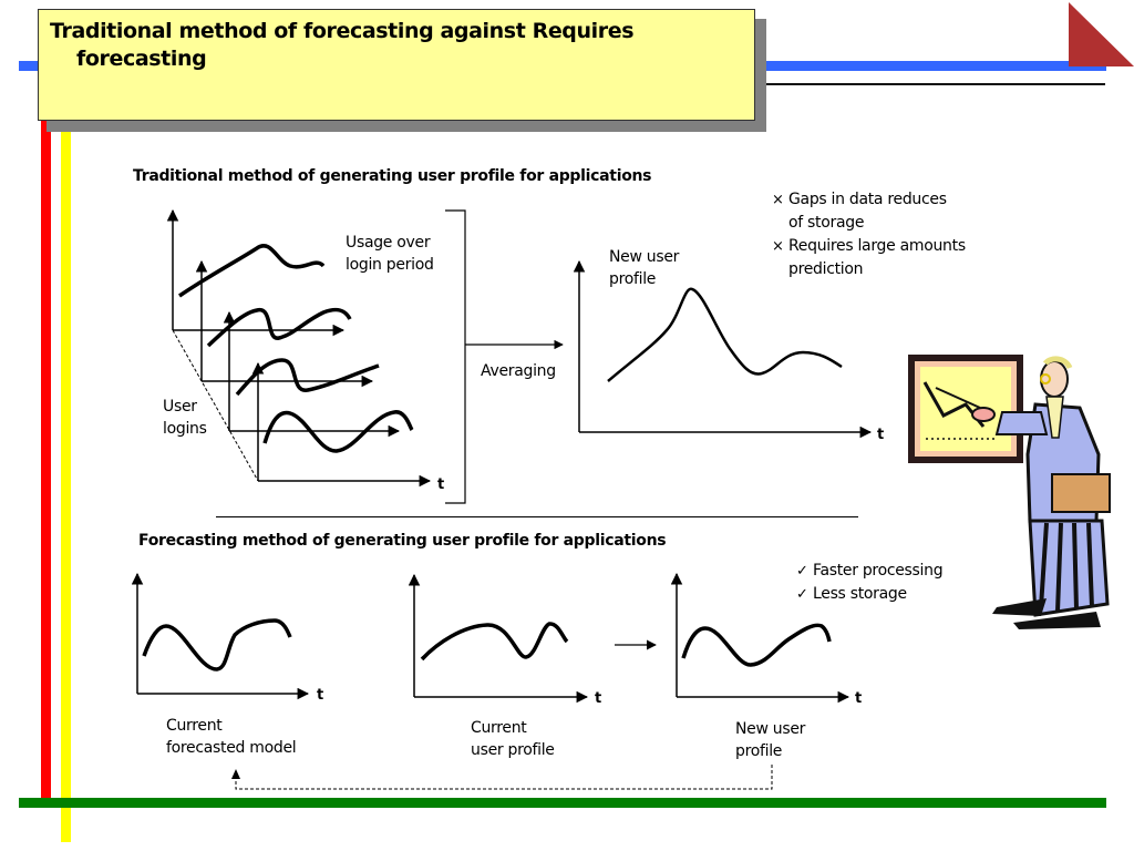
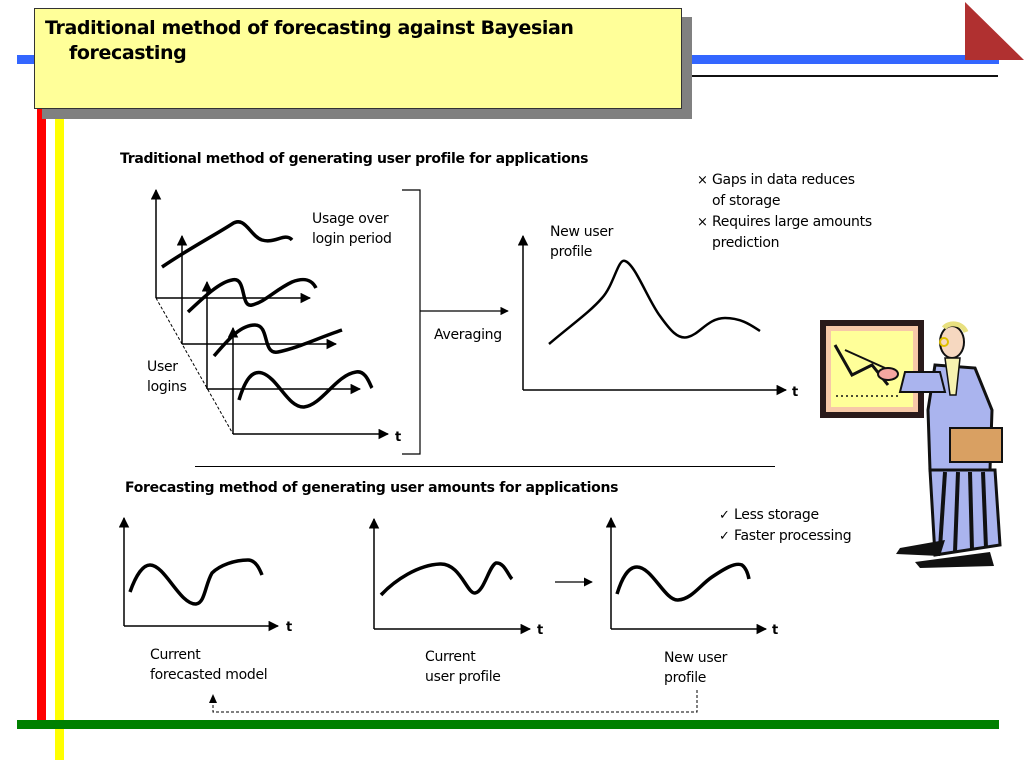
- Traditional method of forecasting against Requires forecasting
+ Traditional method of forecasting against Bayesian forecasting
  Traditional method of generating user profile for applications
  Usage over
  login period
  User
  logins
  t
  Averaging
  New user
  profile
  t
  ×
  Gaps in data reduces
  of storage
  ×
  Requires large amounts
  prediction
- Forecasting method of generating user profile for applications
+ Forecasting method of generating user amounts for applications
  t
  t
  t
  Current
  forecasted model
  Current
  user profile
  New user
  profile
  ✓
- Faster processing
+ Less storage
  ✓
- Less storage
+ Faster processing
